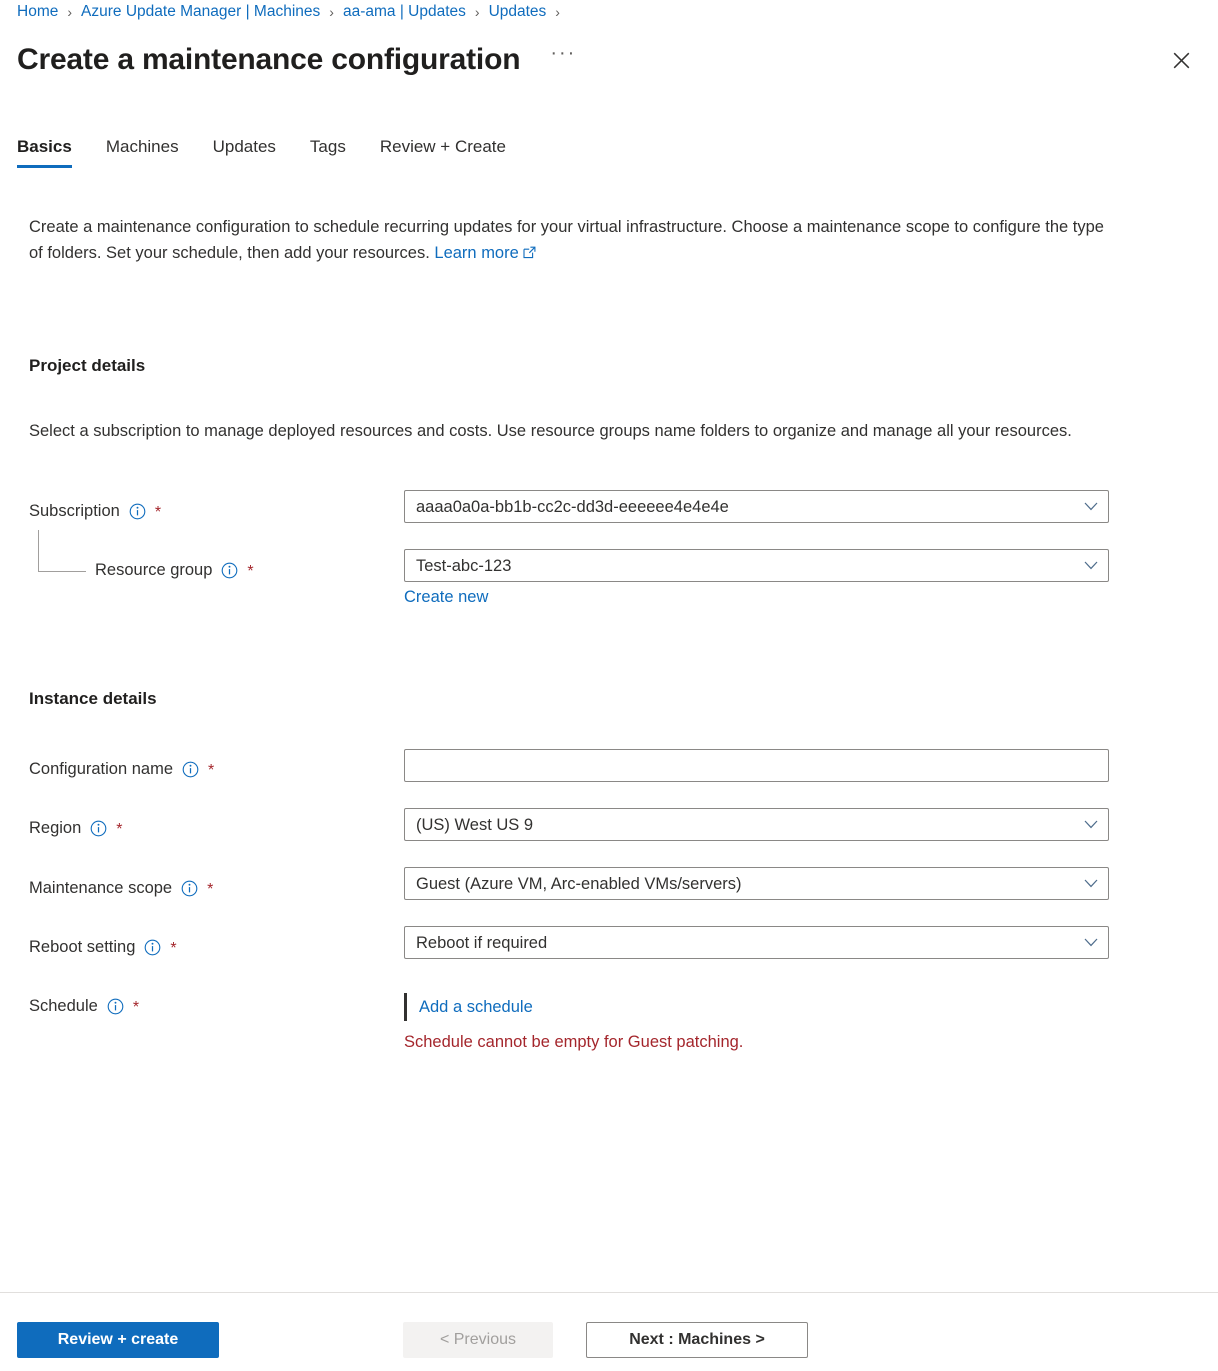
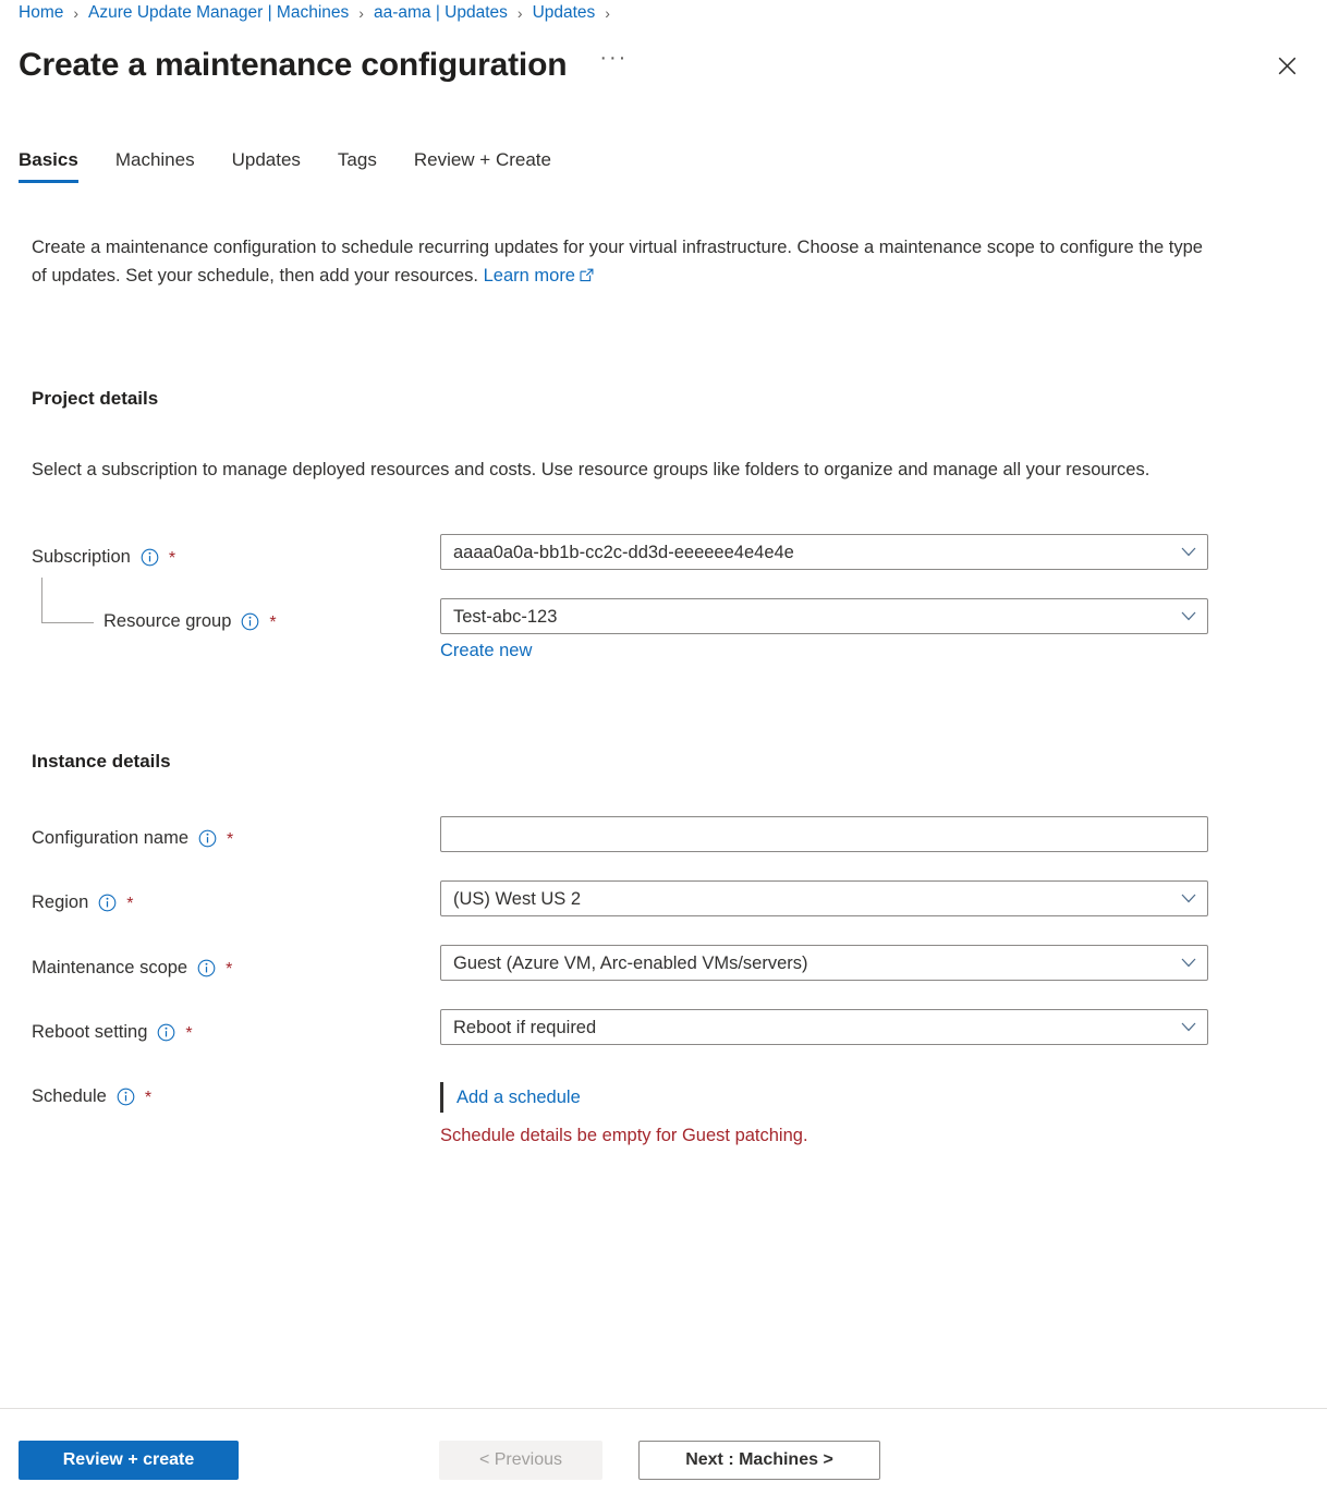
  Home
  ›
  Azure Update Manager | Machines
  ›
  aa-ama | Updates
  ›
  Updates
  ›
  Create a maintenance configuration
  ···
  Basics
  Machines
  Updates
  Tags
  Review + Create
- Create a maintenance configuration to schedule recurring updates for your virtual infrastructure. Choose a maintenance scope to configure the type of folders. Set your schedule, then add your resources. Learn more
+ Create a maintenance configuration to schedule recurring updates for your virtual infrastructure. Choose a maintenance scope to configure the type of updates. Set your schedule, then add your resources. Learn more
  Project details
- Select a subscription to manage deployed resources and costs. Use resource groups name folders to organize and manage all your resources.
+ Select a subscription to manage deployed resources and costs. Use resource groups like folders to organize and manage all your resources.
  Subscription
  *
  aaaa0a0a-bb1b-cc2c-dd3d-eeeeee4e4e4e
  Resource group
  *
  Test-abc-123
  Create new
  Instance details
  Configuration name
  *
  Region
  *
- (US) West US 9
+ (US) West US 2
  Maintenance scope
  *
  Guest (Azure VM, Arc-enabled VMs/servers)
  Reboot setting
  *
  Reboot if required
  Schedule
  *
  Add a schedule
- Schedule cannot be empty for Guest patching.
+ Schedule details be empty for Guest patching.
  Review + create
  < Previous
  Next : Machines >
